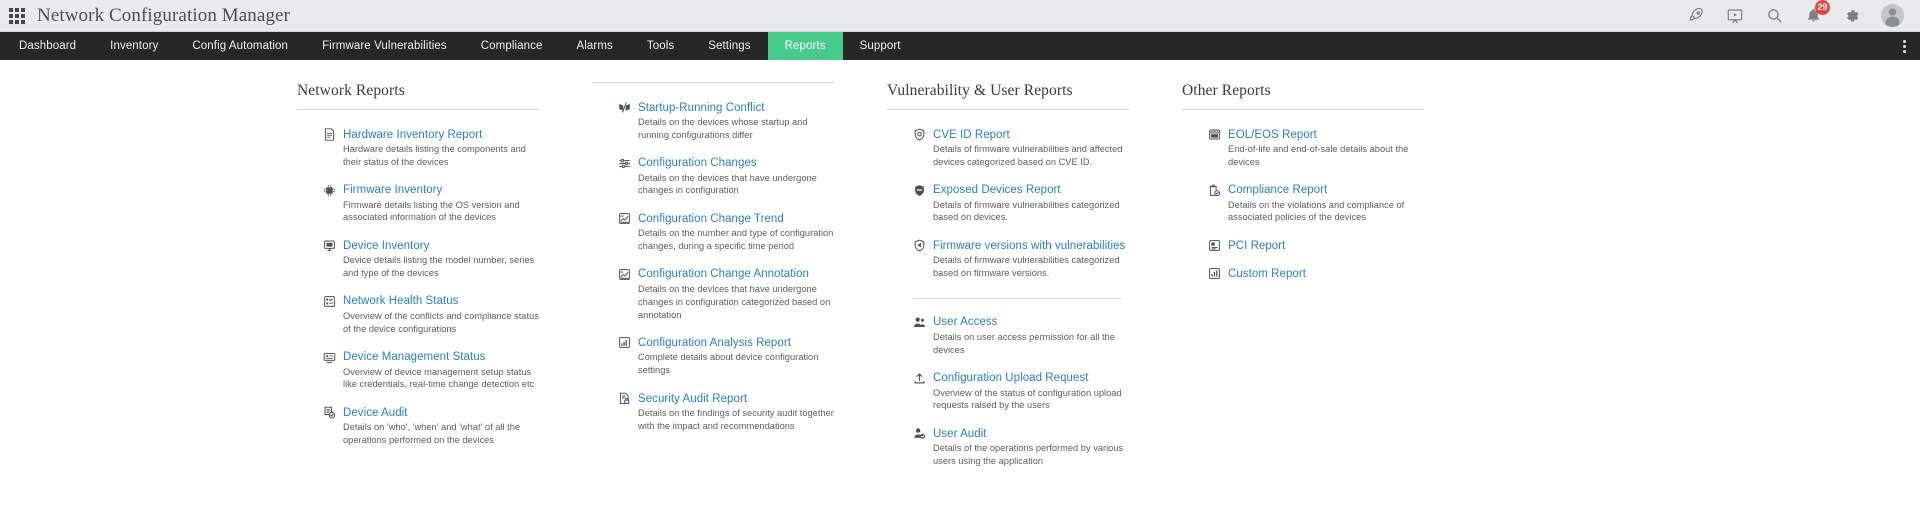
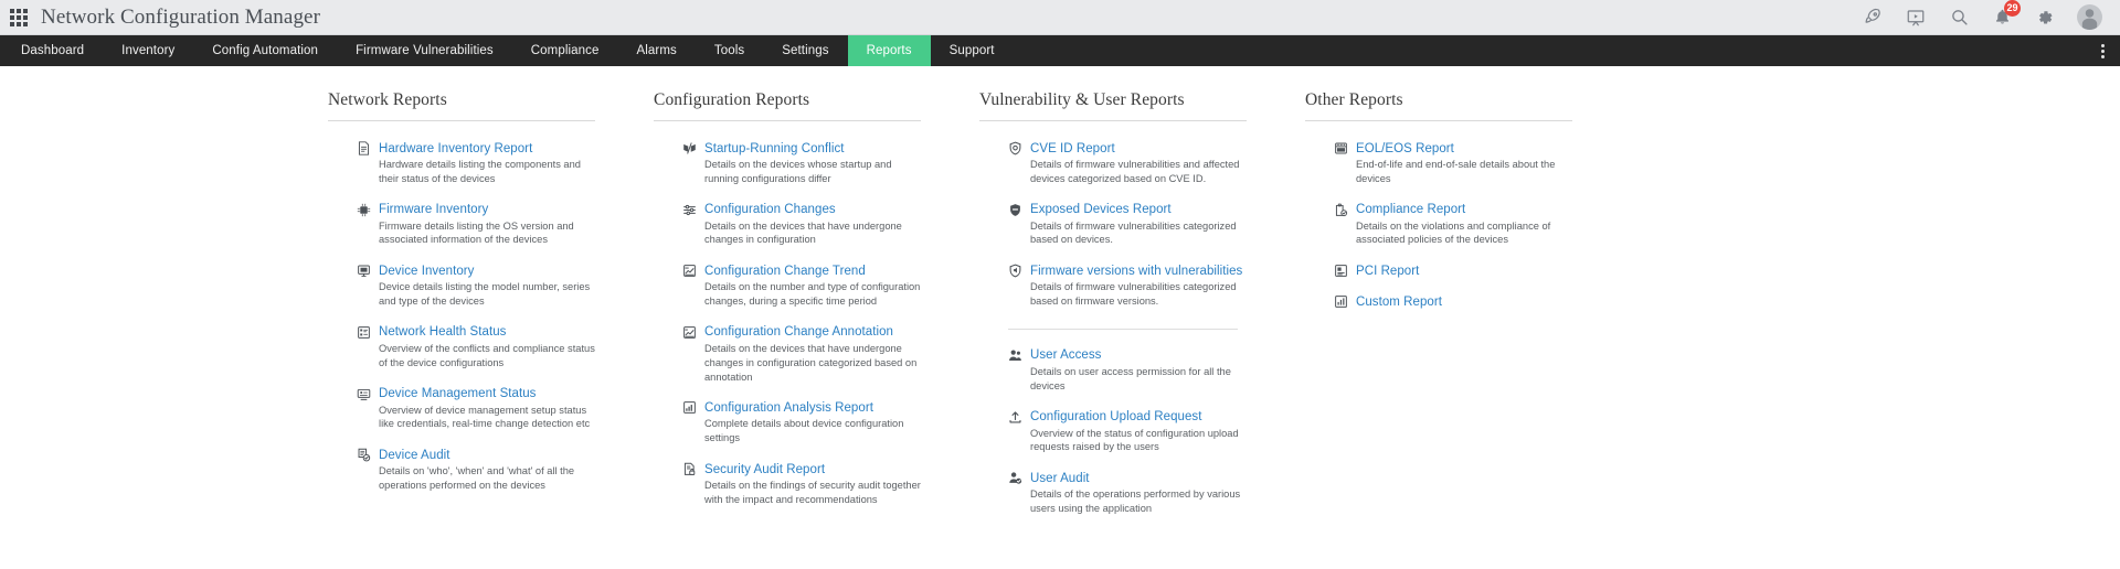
  Network Configuration Manager
  29
  Dashboard
  Inventory
  Config Automation
  Firmware Vulnerabilities
  Compliance
  Alarms
  Tools
  Settings
  Reports
  Support
  Network Reports
  Hardware Inventory Report
  Hardware details listing the components and their status of the devices
  Firmware Inventory
  Firmware details listing the OS version and associated information of the devices
  Device Inventory
  Device details listing the model number, series and type of the devices
  Network Health Status
  Overview of the conflicts and compliance status of the device configurations
  Device Management Status
  Overview of device management setup status like credentials, real-time change detection etc
  Device Audit
  Details on 'who', 'when' and 'what' of all the operations performed on the devices
+ Configuration Reports
  Startup-Running Conflict
  Details on the devices whose startup and running configurations differ
  Configuration Changes
  Details on the devices that have undergone changes in configuration
  Configuration Change Trend
  Details on the number and type of configuration changes, during a specific time period
  Configuration Change Annotation
  Details on the devices that have undergone changes in configuration categorized based on annotation
  Configuration Analysis Report
  Complete details about device configuration settings
  Security Audit Report
  Details on the findings of security audit together with the impact and recommendations
  Vulnerability & User Reports
  CVE ID Report
  Details of firmware vulnerabilities and affected devices categorized based on CVE ID.
  Exposed Devices Report
  Details of firmware vulnerabilities categorized based on devices.
  Firmware versions with vulnerabilities
  Details of firmware vulnerabilities categorized based on firmware versions.
  User Access
  Details on user access permission for all the devices
  Configuration Upload Request
  Overview of the status of configuration upload requests raised by the users
  User Audit
  Details of the operations performed by various users using the application
  Other Reports
  EOL/EOS Report
  End-of-life and end-of-sale details about the devices
  Compliance Report
  Details on the violations and compliance of associated policies of the devices
  PCI Report
  Custom Report
